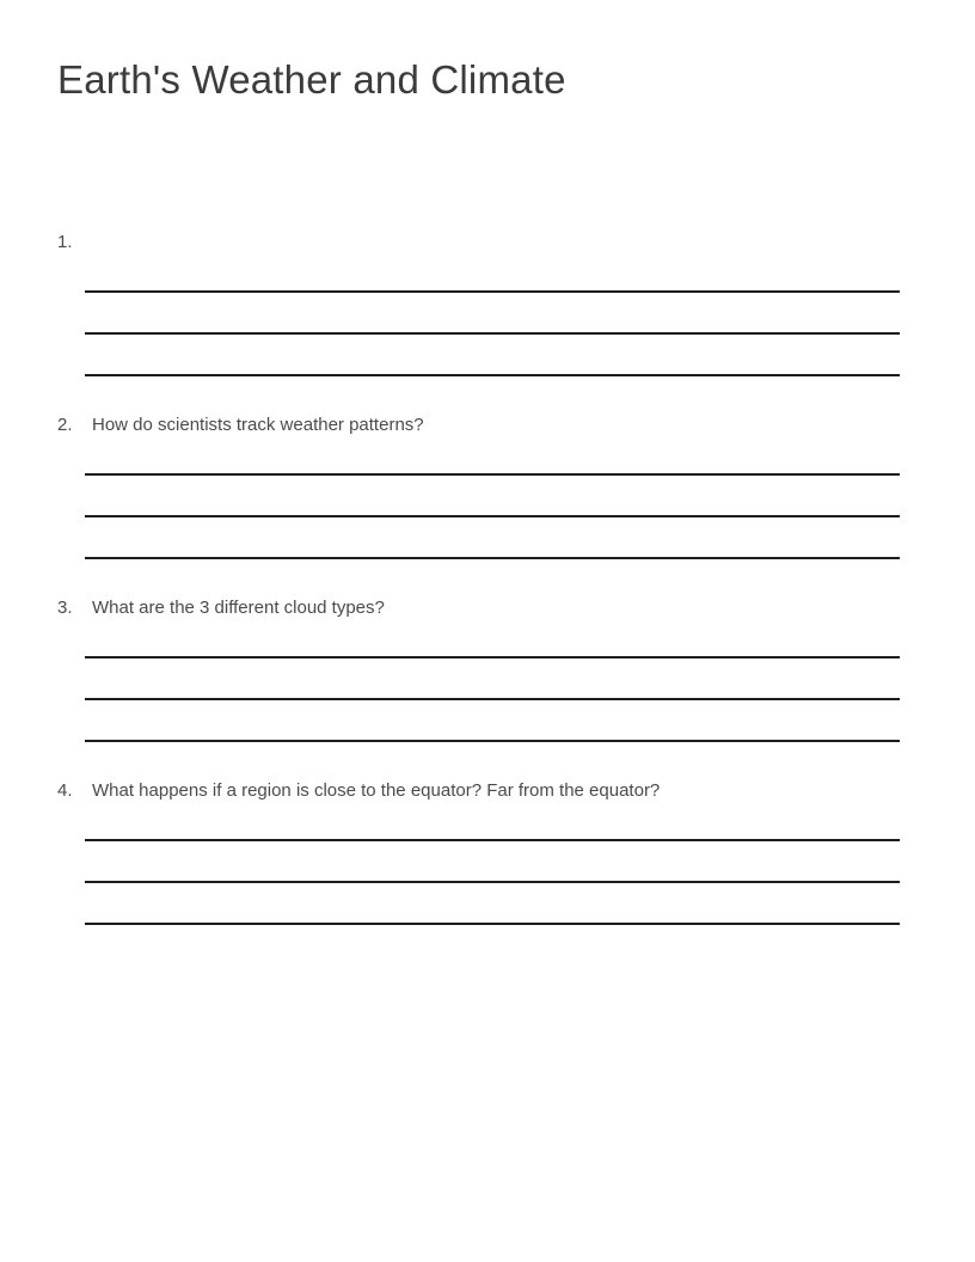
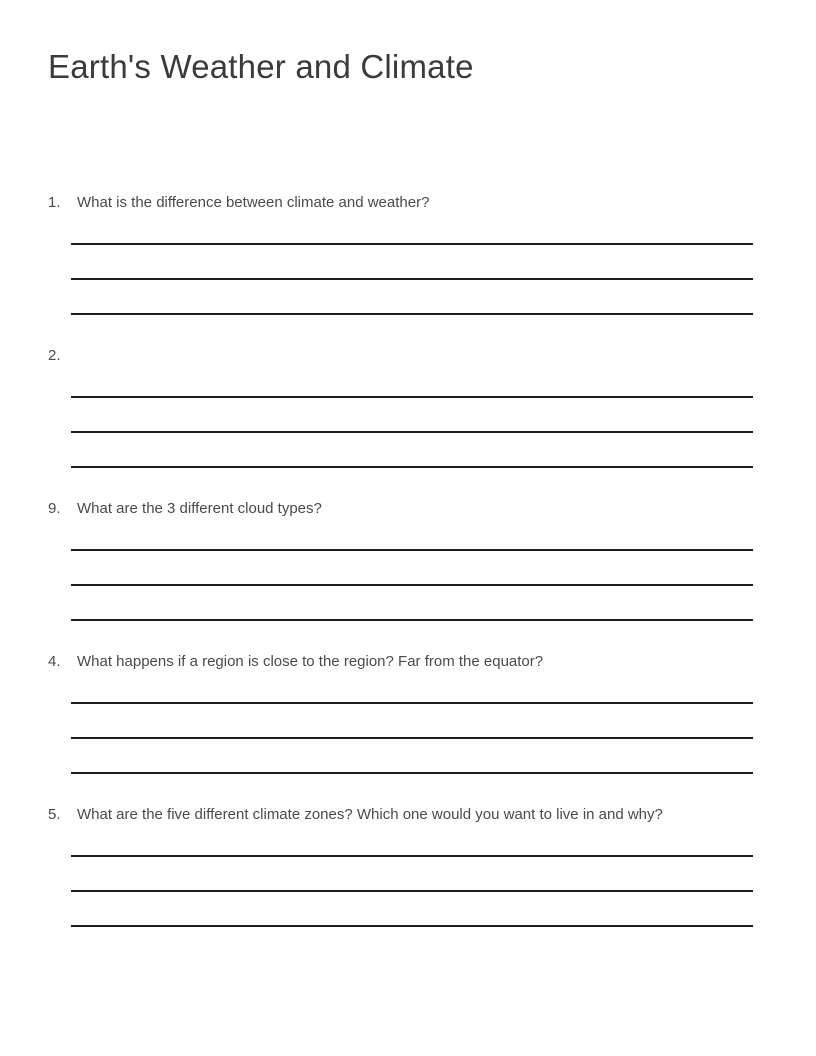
  Earth's Weather and Climate
  1.
+ What is the difference between climate and weather?
  2.
- How do scientists track weather patterns?
- 3.
+ 9.
  What are the 3 different cloud types?
  4.
- What happens if a region is close to the equator? Far from the equator?
+ What happens if a region is close to the region? Far from the equator?
+ 5.
+ What are the five different climate zones? Which one would you want to live in and why?
